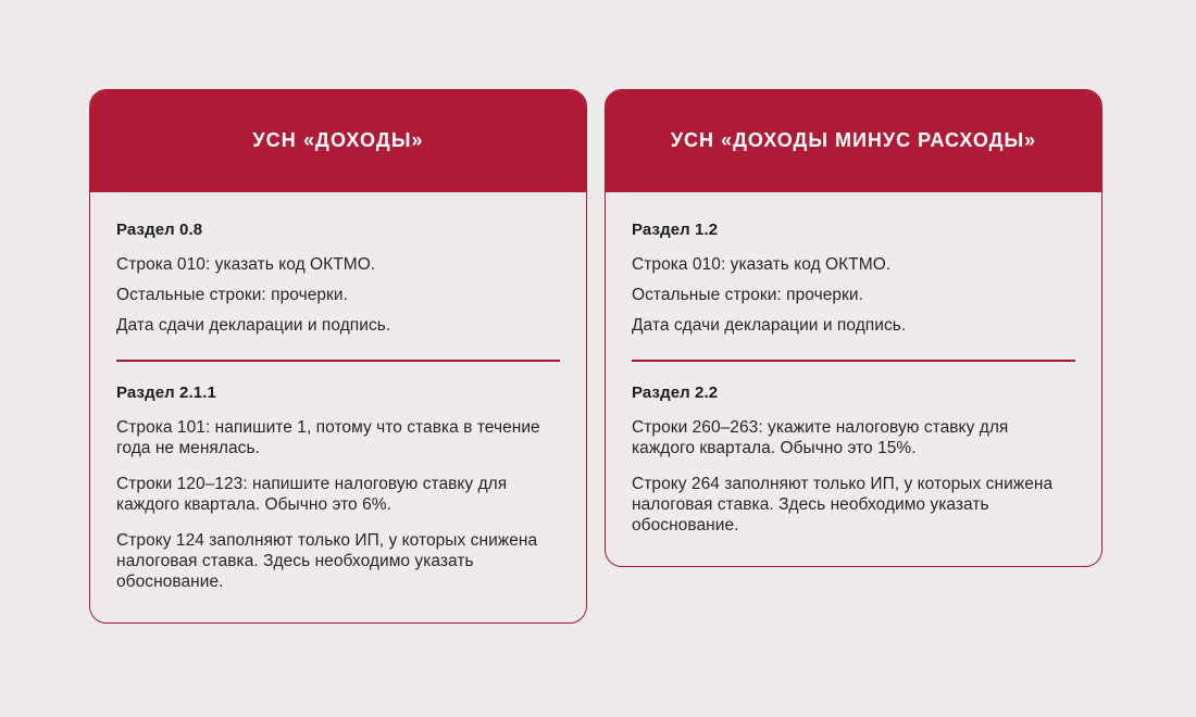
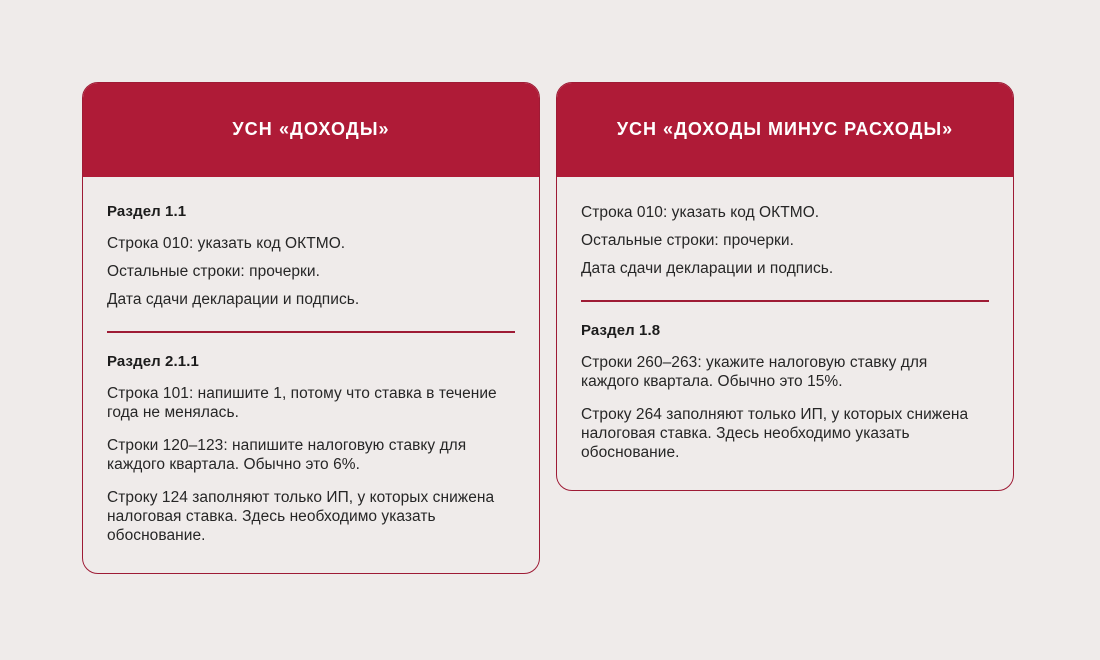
  УСН «ДОХОДЫ»
- Раздел 0.8
+ Раздел 1.1
  Строка 010: указать код ОКТМО.
  Остальные строки: прочерки.
  Дата сдачи декларации и подпись.
  Раздел 2.1.1
  Строка 101: напишите 1, потому что ставка в течение года не менялась.
  Строки 120–123: напишите налоговую ставку для каждого квартала. Обычно это 6%.
  Строку 124 заполняют только ИП, у которых снижена налоговая ставка. Здесь необходимо указать обоснование.
  УСН «ДОХОДЫ МИНУС РАСХОДЫ»
- Раздел 1.2
  Строка 010: указать код ОКТМО.
  Остальные строки: прочерки.
  Дата сдачи декларации и подпись.
- Раздел 2.2
+ Раздел 1.8
  Строки 260–263: укажите налоговую ставку для каждого квартала. Обычно это 15%.
  Строку 264 заполняют только ИП, у которых снижена налоговая ставка. Здесь необходимо указать обоснование.
